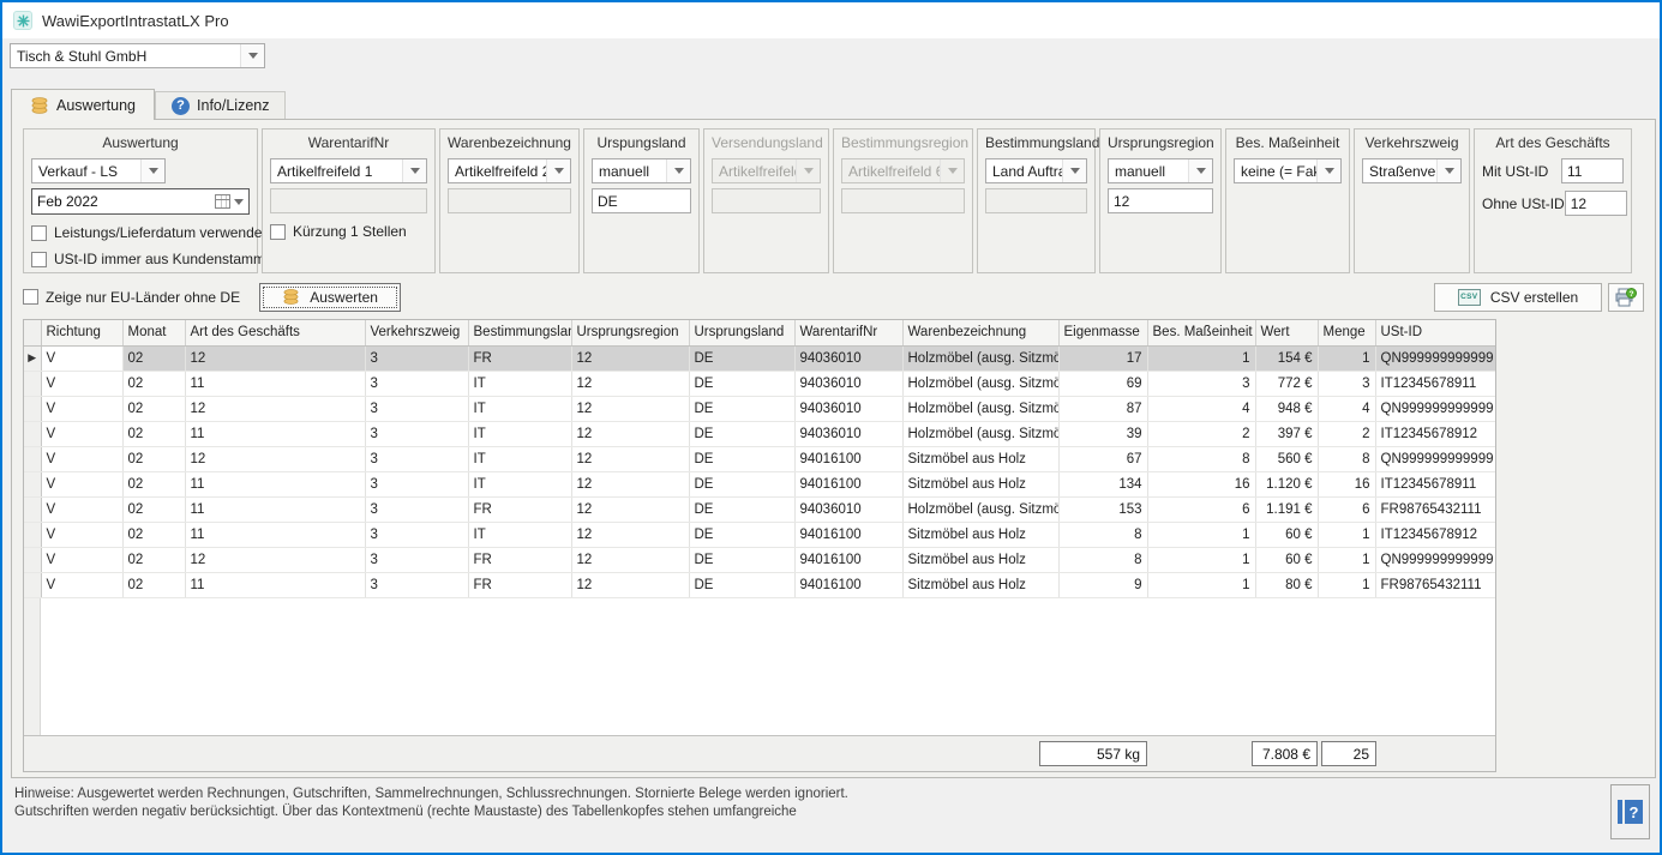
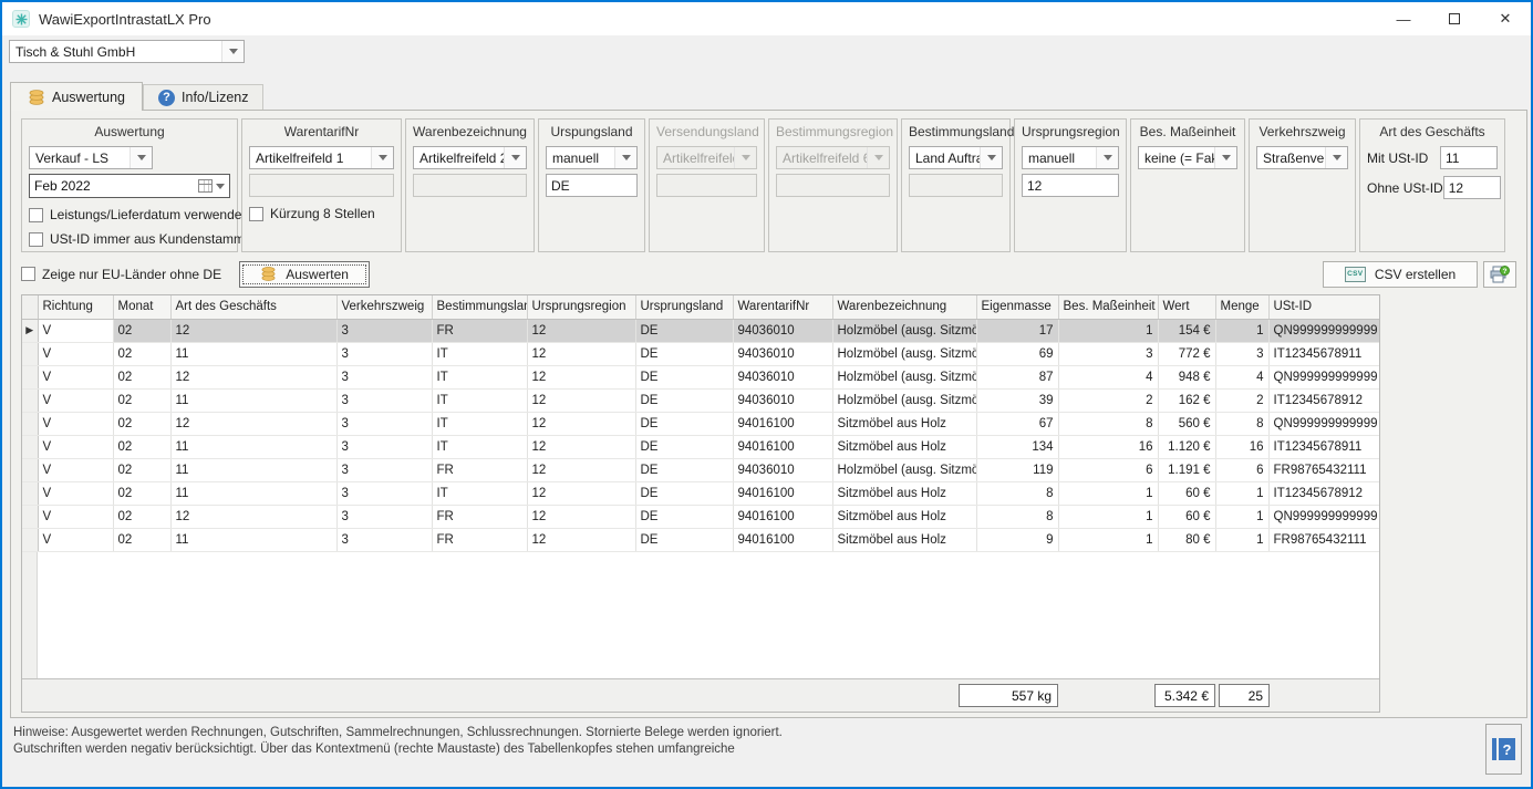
  WawiExportIntrastatLX Pro
+ —
+ ✕
  Tisch & Stuhl GmbH
  Auswertung
  ?
  Info/Lizenz
  Auswertung
  Verkauf - LS
  Feb 2022
  Leistungs/Lieferdatum verwende
  USt-ID immer aus Kundenstamm
  WarentarifNr
  Artikelfreifeld 1
- Kürzung 1 Stellen
+ Kürzung 8 Stellen
  Warenbezeichnung
  Artikelfreifeld
  Urspungsland
  manuell
  DE
  Versendungsland
  Artikelfreifel
  Bestimmungsregion
  Artikelfreifeld
  Bestimmungsland
  Land Auftr
  Ursprungsregion
  manuell
  12
  Bes. Maßeinheit
  Verkehrszweig
  Art des Geschäfts
  Mit USt-ID
  11
  Ohne USt-ID
  12
  Zeige nur EU-Länder ohne DE
  Auswerten
  CSV erstellen
  	Richtung	Monat	Art des Geschäfts	Verkehrszweig	Bestimmungsla	Ursprungsregion	Ursprungsland	WarentarifNr	Warenbezeichnung	Eigenmasse	Bes. Maßeinheit	Wert	Menge	USt-ID
  ▶	V	02	12	3	FR	12	DE	94036010	Holzmöbel (ausg. Sitzmö	17	1	154 €	1	QN999999999999
  	V	02	11	3	IT	12	DE	94036010	Holzmöbel (ausg. Sitzmö	69	3	772 €	3	IT12345678911
  	V	02	12	3	IT	12	DE	94036010	Holzmöbel (ausg. Sitzmö	87	4	948 €	4	QN999999999999
- 	V	02	11	3	IT	12	DE	94036010	Holzmöbel (ausg. Sitzmö	39	2	397 €	2	IT12345678912
+ 	V	02	11	3	IT	12	DE	94036010	Holzmöbel (ausg. Sitzmö	39	2	162 €	2	IT12345678912
  	V	02	12	3	IT	12	DE	94016100	Sitzmöbel aus Holz	67	8	560 €	8	QN999999999999
  	V	02	11	3	IT	12	DE	94016100	Sitzmöbel aus Holz	134	16	1.120 €	16	IT12345678911
- 	V	02	11	3	FR	12	DE	94036010	Holzmöbel (ausg. Sitzmö	153	6	1.191 €	6	FR98765432111
+ 	V	02	11	3	FR	12	DE	94036010	Holzmöbel (ausg. Sitzmö	119	6	1.191 €	6	FR98765432111
  	V	02	11	3	IT	12	DE	94016100	Sitzmöbel aus Holz	8	1	60 €	1	IT12345678912
  	V	02	12	3	FR	12	DE	94016100	Sitzmöbel aus Holz	8	1	60 €	1	QN999999999999
  	V	02	11	3	FR	12	DE	94016100	Sitzmöbel aus Holz	9	1	80 €	1	FR98765432111
  557 kg
- 7.808 €
+ 5.342 €
  25
  Hinweise: Ausgewertet werden Rechnungen, Gutschriften, Sammelrechnungen, Schlussrechnungen. Stornierte Belege werden ignoriert.
  Gutschriften werden negativ berücksichtigt. Über das Kontextmenü (rechte Maustaste) des Tabellenkopfes stehen umfangreiche
  ?
